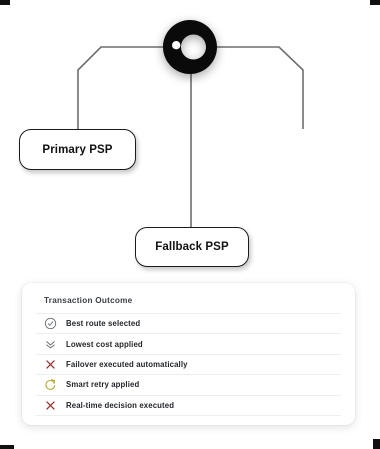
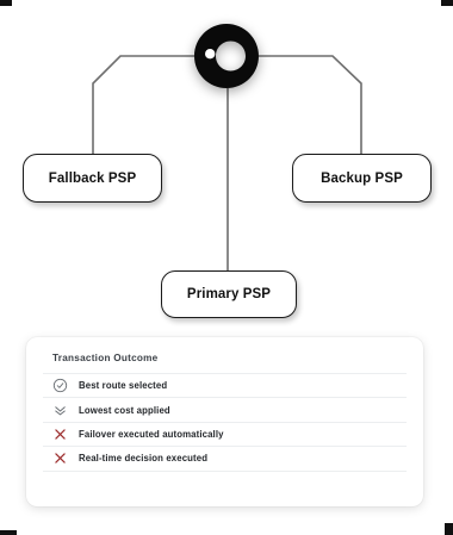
- Primary PSP
+ Fallback PSP
+ Backup PSP
- Fallback PSP
+ Primary PSP
  Transaction Outcome
  Best route selected
  Lowest cost applied
  Failover executed automatically
- Smart retry applied
  Real-time decision executed
